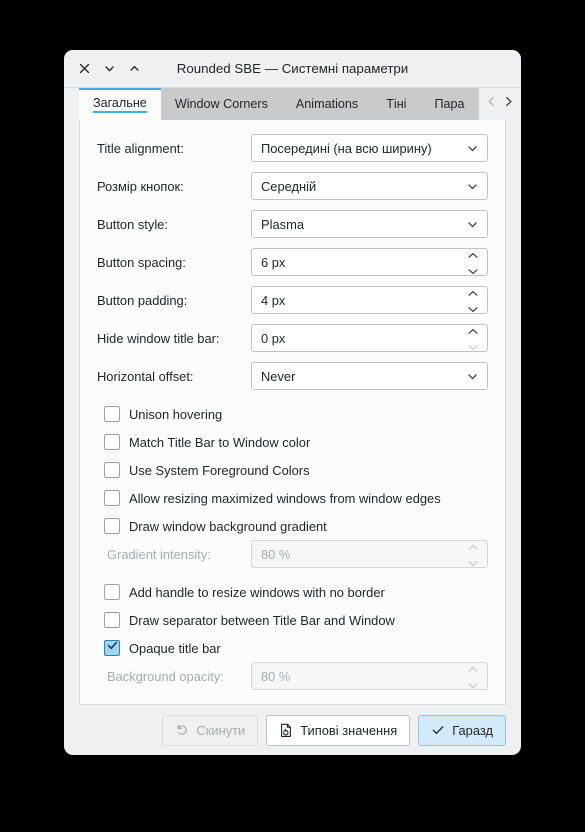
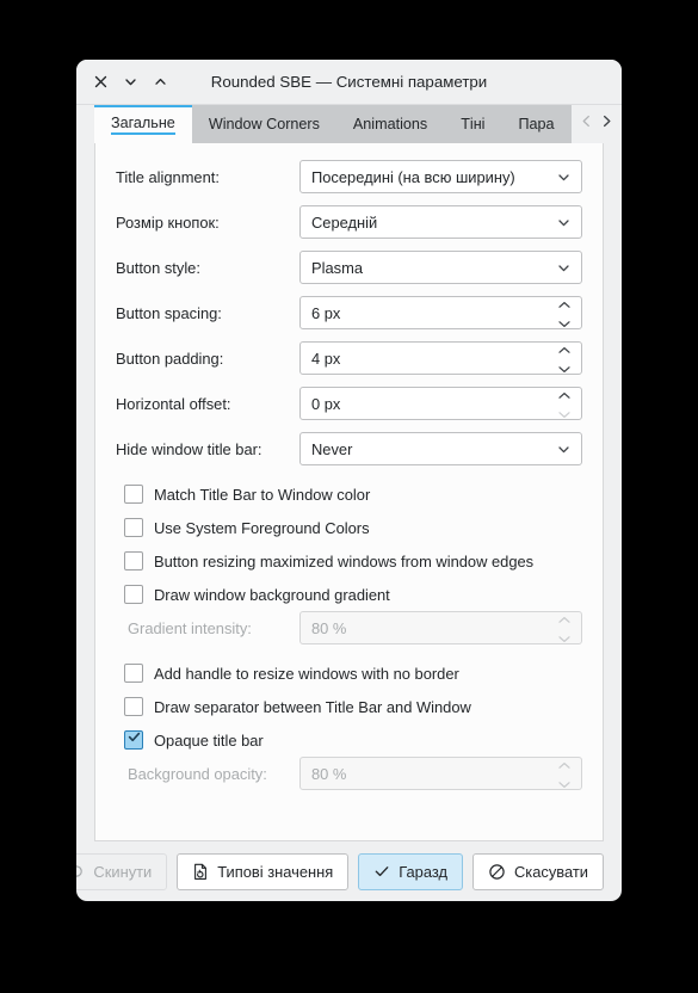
  Rounded SBE — Системні параметри
  Загальне
  Window Corners
  Animations
  Тіні
  Пара
  Title alignment:
  Посередині (на всю ширину)
  Розмір кнопок:
  Середній
  Button style:
  Plasma
  Button spacing:
  6 px
  Button padding:
  4 px
- Hide window title bar:
+ Horizontal offset:
  0 px
- Horizontal offset:
+ Hide window title bar:
  Never
- Unison hovering
  Match Title Bar to Window color
  Use System Foreground Colors
- Allow resizing maximized windows from window edges
+ Button resizing maximized windows from window edges
  Draw window background gradient
  Gradient intensity:
  80 %
  Add handle to resize windows with no border
  Draw separator between Title Bar and Window
  Opaque title bar
  Background opacity:
  80 %
  Скинути
  Типові значення
  Гаразд
+ Скасувати
